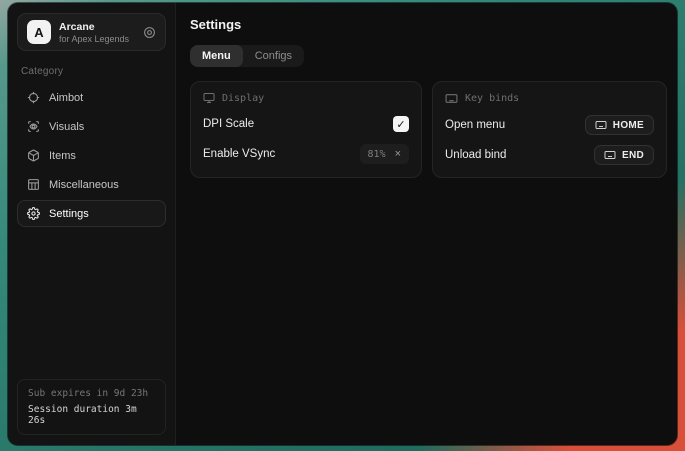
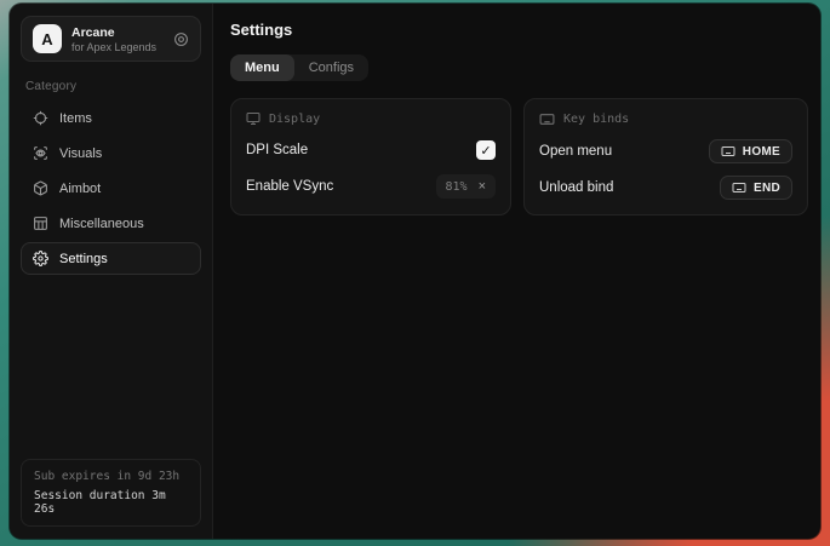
  A
  Arcane
  for Apex Legends
  Category
- Aimbot
+ Items
  Visuals
- Items
+ Aimbot
  Miscellaneous
  Settings
  Sub expires in 9d 23h
  Session duration 3m 26s
  Settings
  Menu
  Configs
  Display
  DPI Scale
  ✓
  Enable VSync
  81%
  ×
  Key binds
  Open menu
  HOME
  Unload bind
  END
